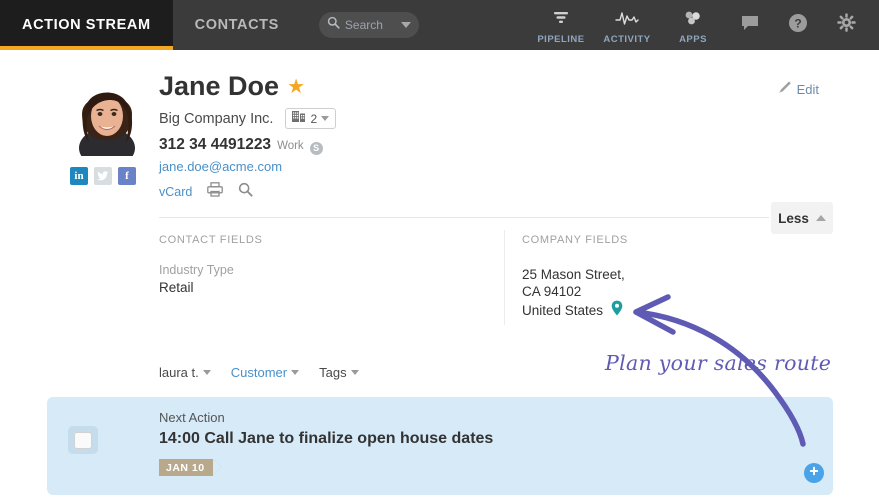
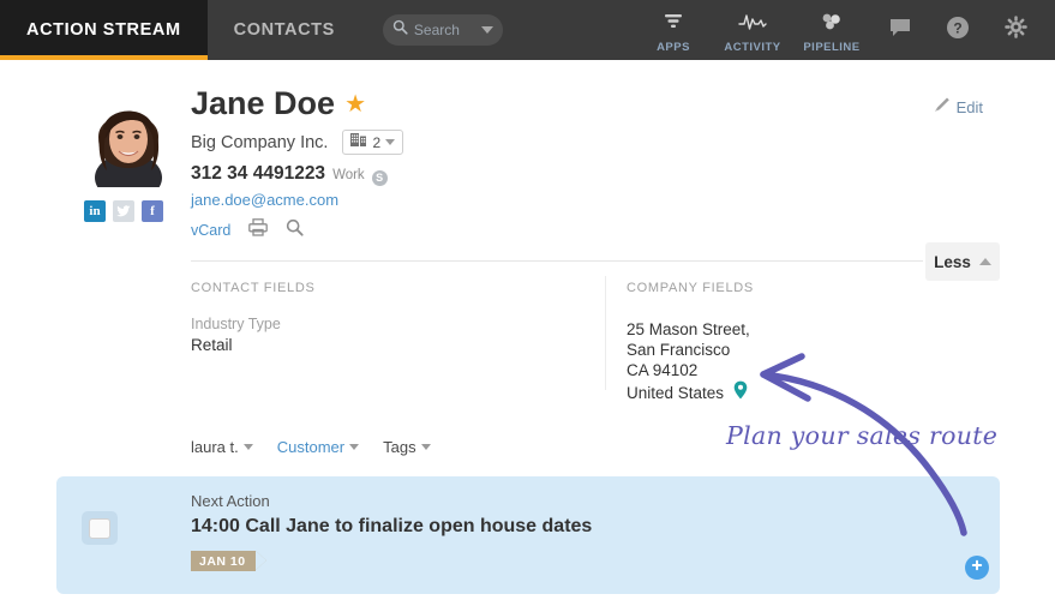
  ACTION STREAM
  CONTACTS
  Search
- PIPELINE
+ APPS
  ACTIVITY
- APPS
+ PIPELINE
  ?
  in
  f
  Jane Doe
  ★
  Big Company Inc.
  2
  312 34 4491223
  Work
  S
  jane.doe@acme.com
  vCard
  Edit
  Less
  CONTACT FIELDS
  Industry Type
  Retail
  COMPANY FIELDS
  25 Mason Street,
+ San Francisco
  CA 94102
  United States
  laura t.
  Customer
  Tags
  Next Action
  14:00 Call Jane to finalize open house dates
  JAN 10
  Plan your sales route
